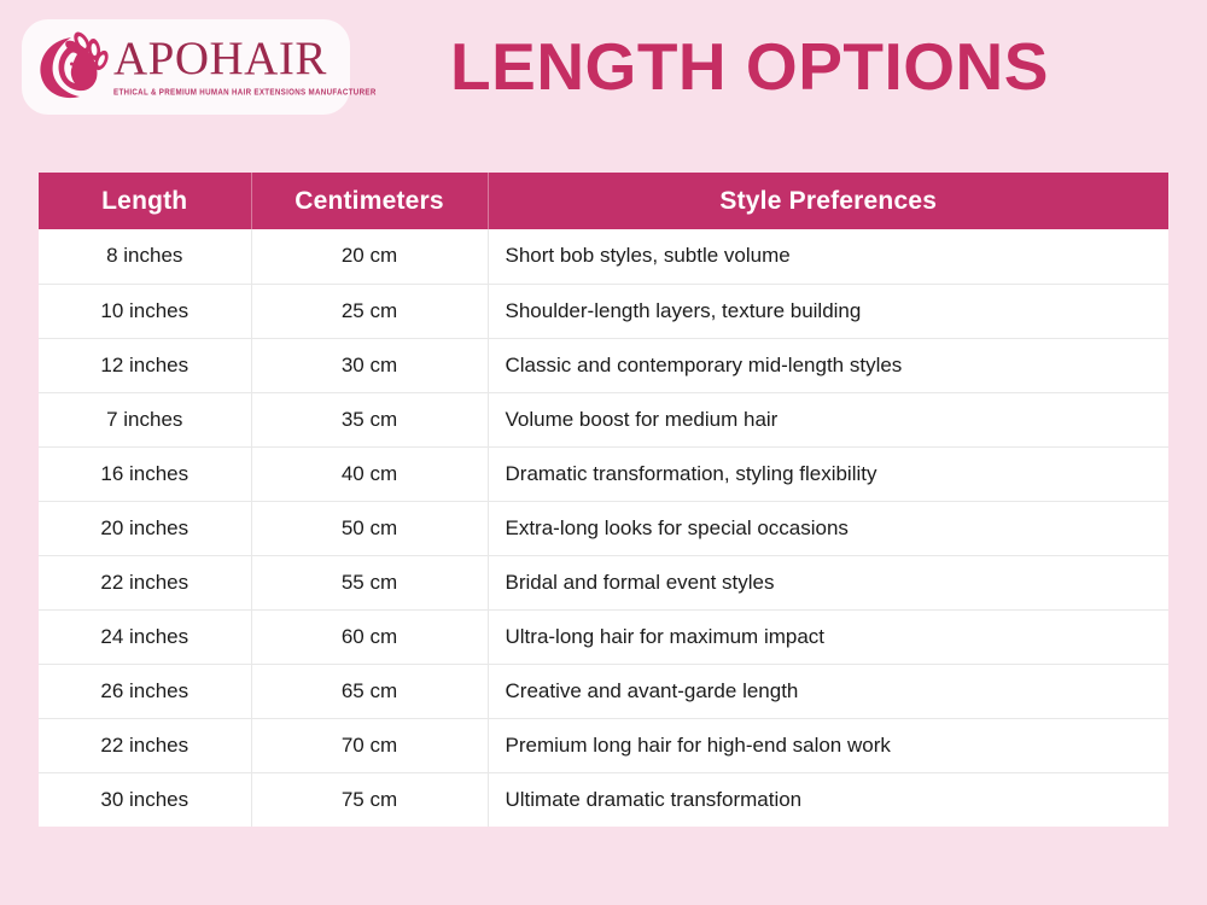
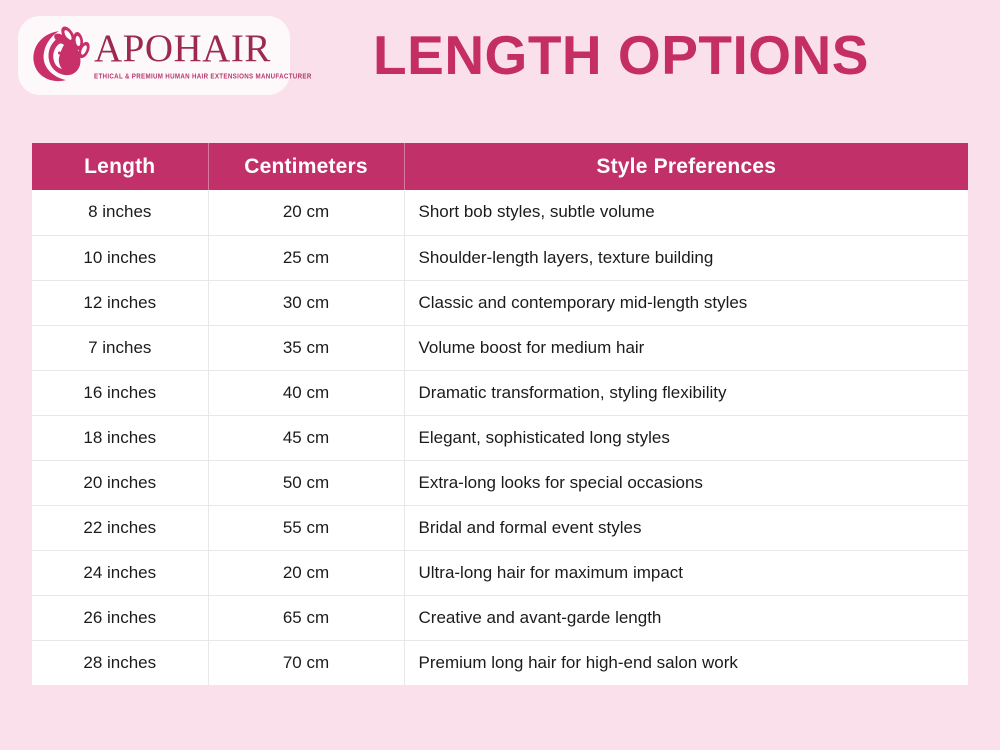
  APOHAIR
  ETHICAL & PREMIUM HUMAN HAIR EXTENSIONS MANUFACTURER
  LENGTH OPTIONS
  Length	Centimeters	Style Preferences
  8 inches	20 cm	Short bob styles, subtle volume
  10 inches	25 cm	Shoulder-length layers, texture building
  12 inches	30 cm	Classic and contemporary mid-length styles
  7 inches	35 cm	Volume boost for medium hair
  16 inches	40 cm	Dramatic transformation, styling flexibility
+ 18 inches	45 cm	Elegant, sophisticated long styles
  20 inches	50 cm	Extra-long looks for special occasions
  22 inches	55 cm	Bridal and formal event styles
- 24 inches	60 cm	Ultra-long hair for maximum impact
+ 24 inches	20 cm	Ultra-long hair for maximum impact
  26 inches	65 cm	Creative and avant-garde length
- 22 inches	70 cm	Premium long hair for high-end salon work
+ 28 inches	70 cm	Premium long hair for high-end salon work
- 30 inches	75 cm	Ultimate dramatic transformation
